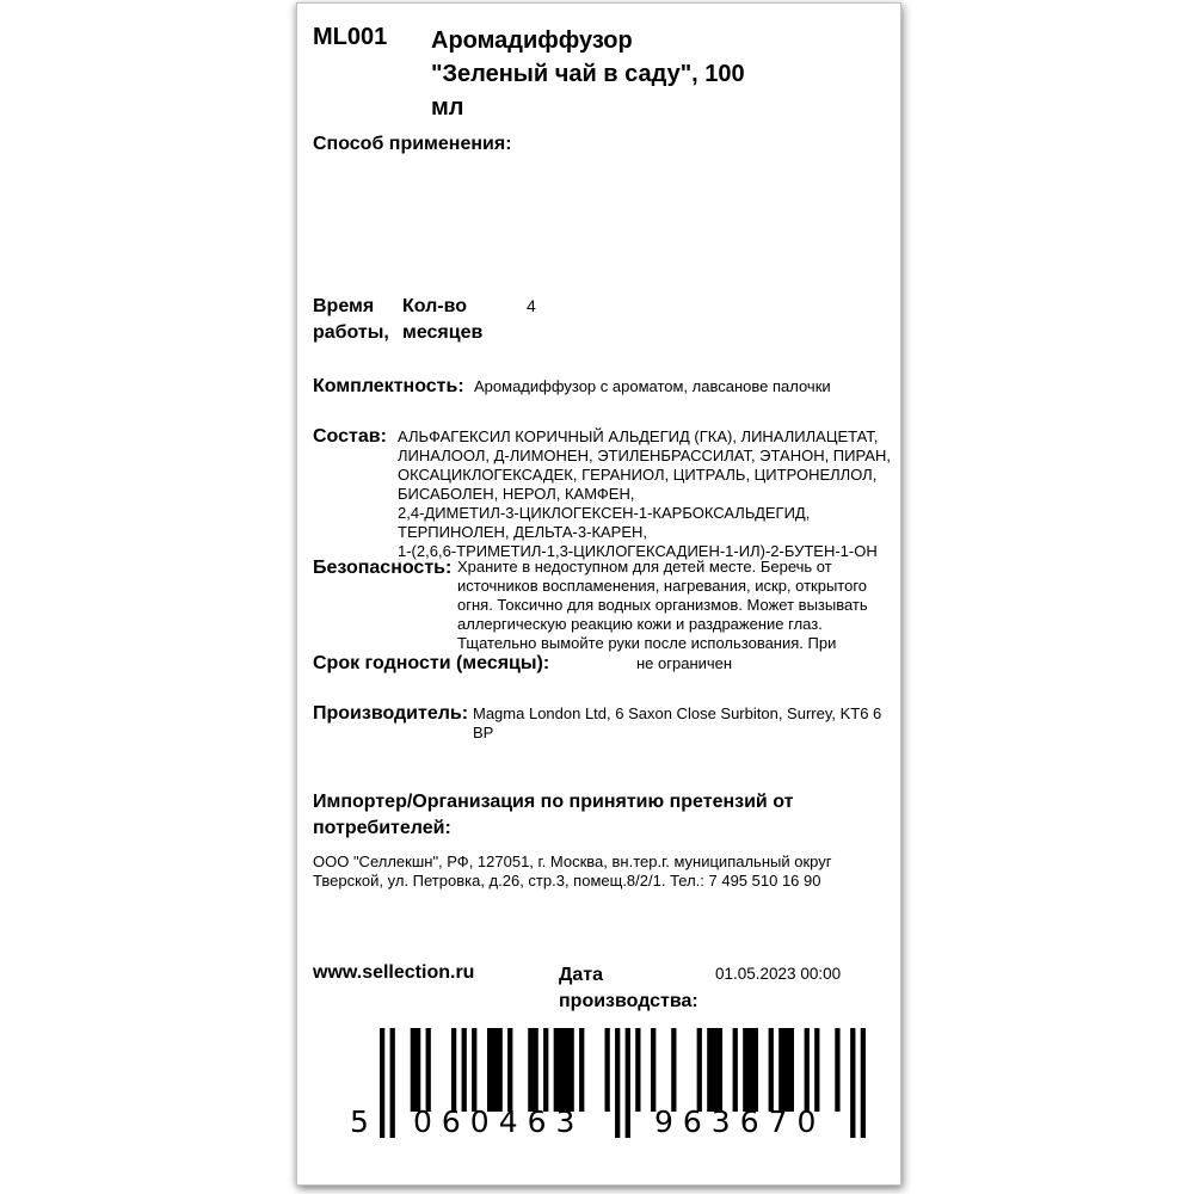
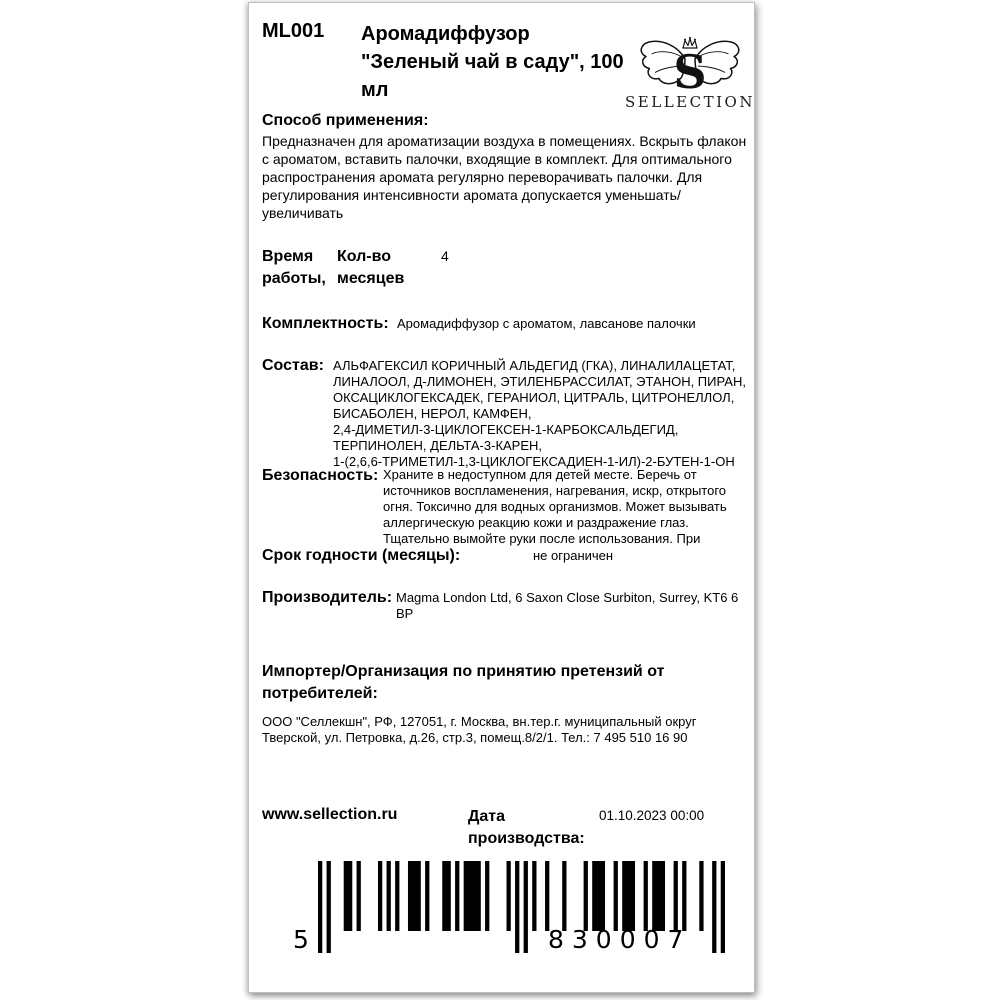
  ML001
  Аромадиффузор "Зеленый чай в саду", 100 мл
+ S
+ SELLECTION
  Способ применения:
+ Предназначен для ароматизации воздуха в помещениях. Вскрыть флакон с ароматом, вставить палочки, входящие в комплект. Для оптимального распространения аромата регулярно переворачивать палочки. Для регулирования интенсивности аромата допускается уменьшать/увеличивать
  Время работы,
  Кол-во месяцев
  4
  Комплектность:
  Аромадиффузор с ароматом, лавсанове палочки
  Состав:
  АЛЬФАГЕКСИЛ КОРИЧНЫЙ АЛЬДЕГИД (ГКА), ЛИНАЛИЛАЦЕТАТ, ЛИНАЛООЛ, Д‑ЛИМОНЕН, ЭТИЛЕНБРАССИЛАТ, ЭТАНОН, ПИРАН, ОКСАЦИКЛОГЕКСАДЕК, ГЕРАНИОЛ, ЦИТРАЛЬ, ЦИТРОНЕЛЛОЛ, БИСАБОЛЕН, НЕРОЛ, КАМФЕН, 2,4‑ДИМЕТИЛ‑3‑ЦИКЛОГЕКСЕН‑1‑КАРБОКСАЛЬДЕГИД, ТЕРПИНОЛЕН, ДЕЛЬТА‑3‑КАРЕН, 1‑(2,6,6‑ТРИМЕТИЛ‑1,3‑ЦИКЛОГЕКСАДИЕН‑1‑ИЛ)‑2‑БУТЕН‑1‑ОН
  Безопасность:
  Храните в недоступном для детей месте. Беречь от источников воспламенения, нагревания, искр, открытого огня. Токсично для водных организмов. Может вызывать аллергическую реакцию кожи и раздражение глаз. Тщательно вымойте руки после использования. При
  Срок годности (месяцы):
  не ограничен
  Производитель:
  Magma London Ltd, 6 Saxon Close Surbiton, Surrey, KT6 6 BP
  Импортер/Организация по принятию претензий от потребителей:
  ООО "Селлекшн", РФ, 127051, г. Москва, вн.тер.г. муниципальный округ Тверской, ул. Петровка, д.26, стр.3, помещ.8/2/1. Тел.: 7 495 510 16 90
  www.sellection.ru
  Дата производства:
- 01.05.2023 00:00
+ 01.10.2023 00:00
  5
- 060463
- 963670
+ 830007
